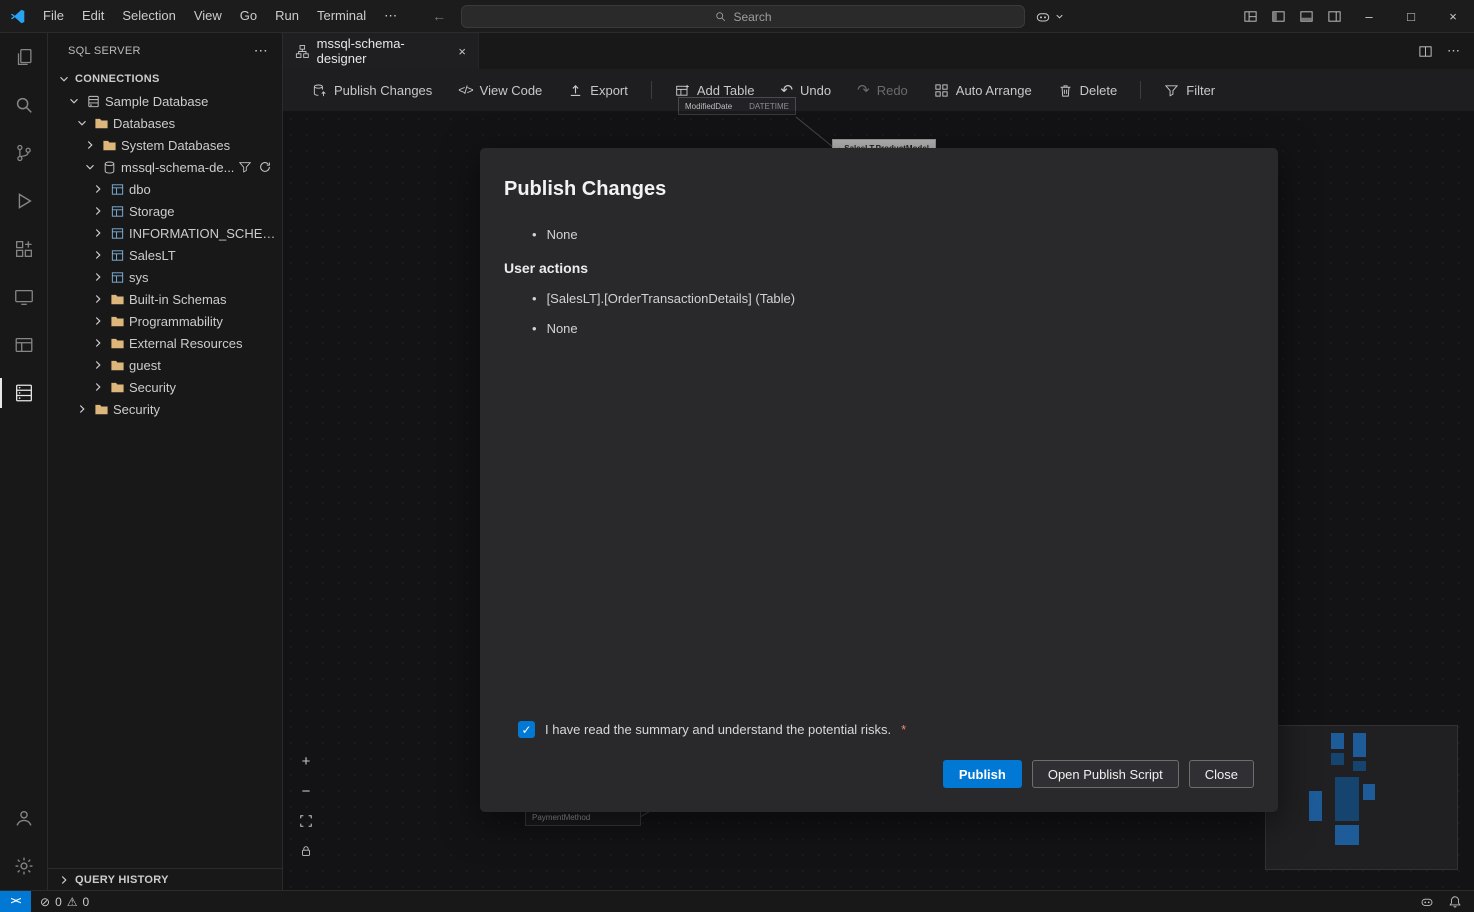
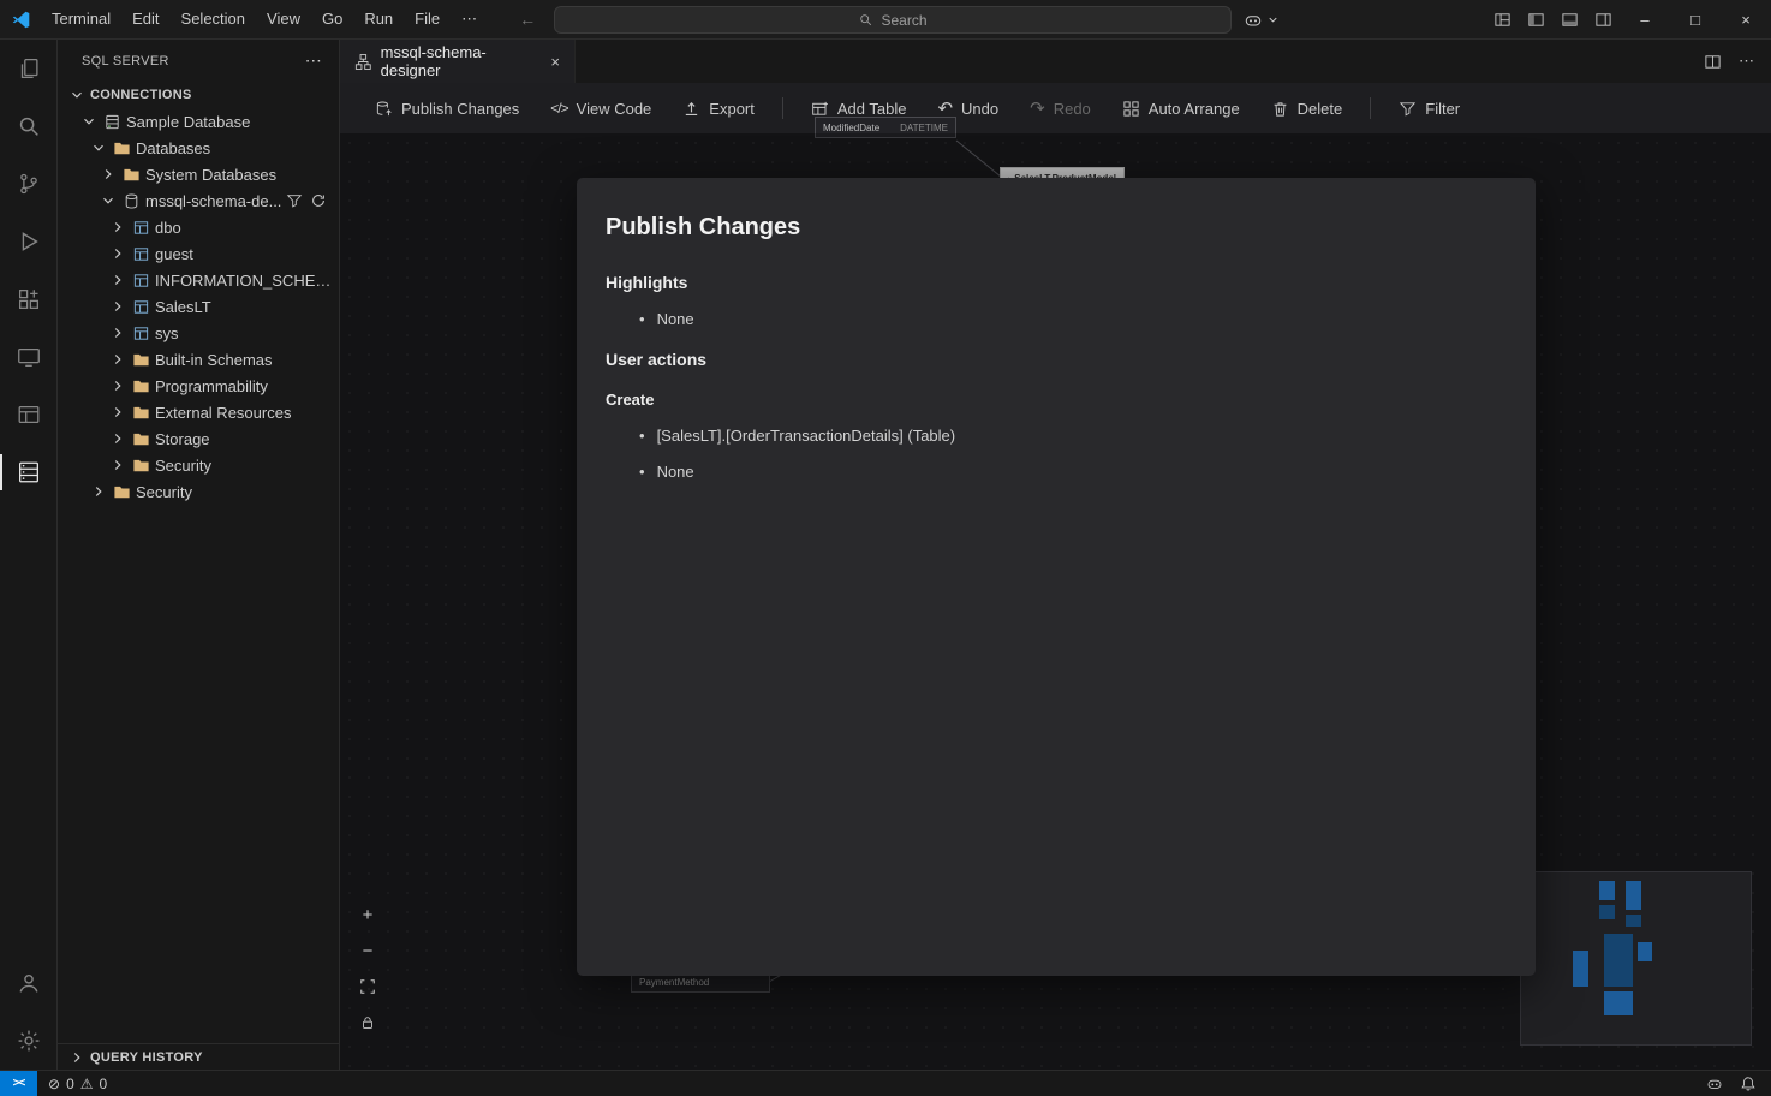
- File
+ Terminal
  Edit
  Selection
  View
  Go
  Run
- Terminal
+ File
  ⋯
  ←
  Search
  –
  □
  ×
  SQL SERVER
  ⋯
  CONNECTIONS
  Sample Database
  Databases
  System Databases
  mssql-schema-de...
  dbo
- Storage
+ guest
  INFORMATION_SCHEM
  SalesLT
  sys
  Built-in Schemas
  Programmability
  External Resources
- guest
+ Storage
  Security
  Security
  QUERY HISTORY
  mssql-schema-designer
  ×
  ⋯
  Publish Changes
  </>
  View Code
  Export
  Add Table
  ↶
  Undo
  ↷
  Redo
  Auto Arrange
  Delete
  Filter
  ModifiedDate
  DATETIME
  PaymentMethod
  +
  −
  Publish Changes
+ Highlights
  •
  None
  User actions
+ Create
  •
  [SalesLT].[OrderTransactionDetails] (Table)
  •
  None
- ✓
- I have read the summary and understand the potential risks.
- *
- Publish
- Open Publish Script
- Close
  ><
  ⊘
  0
  ⚠
  0
